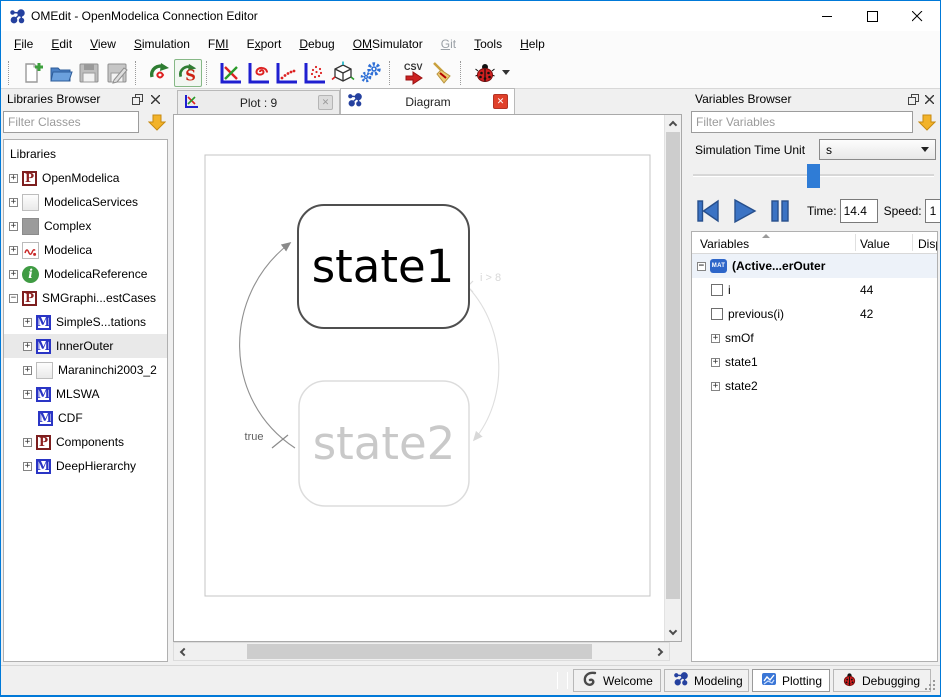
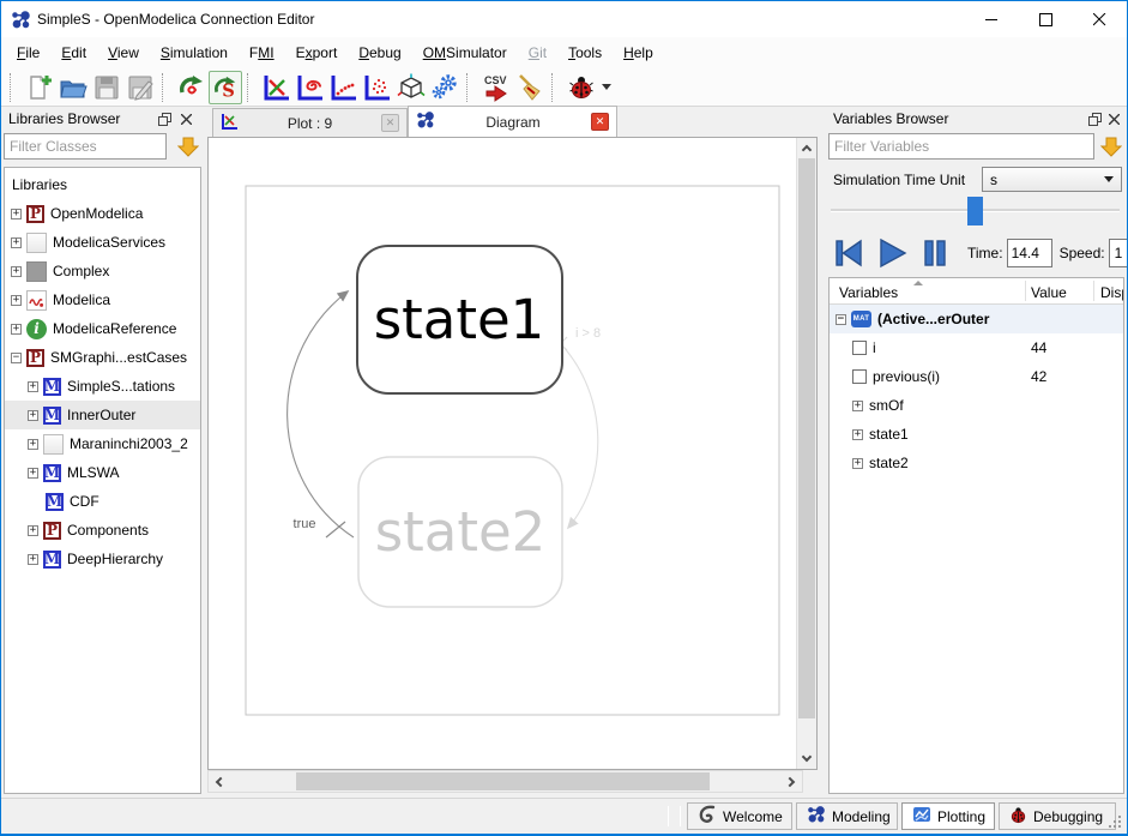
- OMEdit - OpenModelica Connection Editor
+ SimpleS - OpenModelica Connection Editor
  File
  Edit
  View
  Simulation
  FMI
  Export
  Debug
  OMSimulator
  Git
  Tools
  Help
  S
  CSV
  Libraries Browser
  Filter Classes
  Libraries
  +
  P
  OpenModelica
  +
  ModelicaServices
  +
  Complex
  +
  Modelica
  +
  i
  ModelicaReference
  −
  P
  SMGraphi...estCases
  +
  M
  SimpleS...tations
  +
  M
  InnerOuter
  +
  Maraninchi2003_2
  +
  M
  MLSWA
  M
  CDF
  +
  P
  Components
  +
  M
  DeepHierarchy
  Plot : 9
  ✕
  Diagram
  ✕
  true
  i > 8
  state1
  state2
  Variables Browser
  Filter Variables
  Simulation Time Unit
  s
  Time:
  14.4
  Speed:
  1
  Variables
  Value
  −
  (Active...erOuter
  i
  44
  previous(i)
  42
  +
  smOf
  +
  state1
  +
  state2
  Welcome
  Modeling
  Plotting
  Debugging
